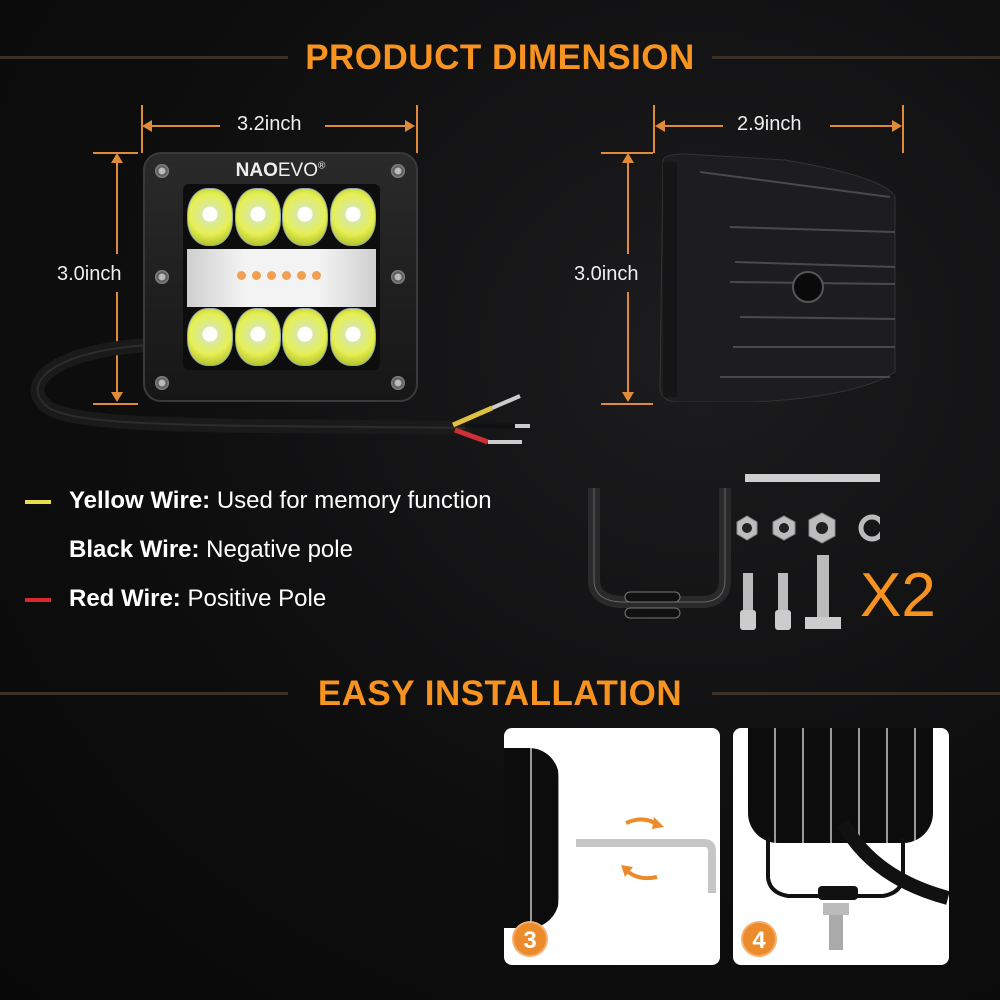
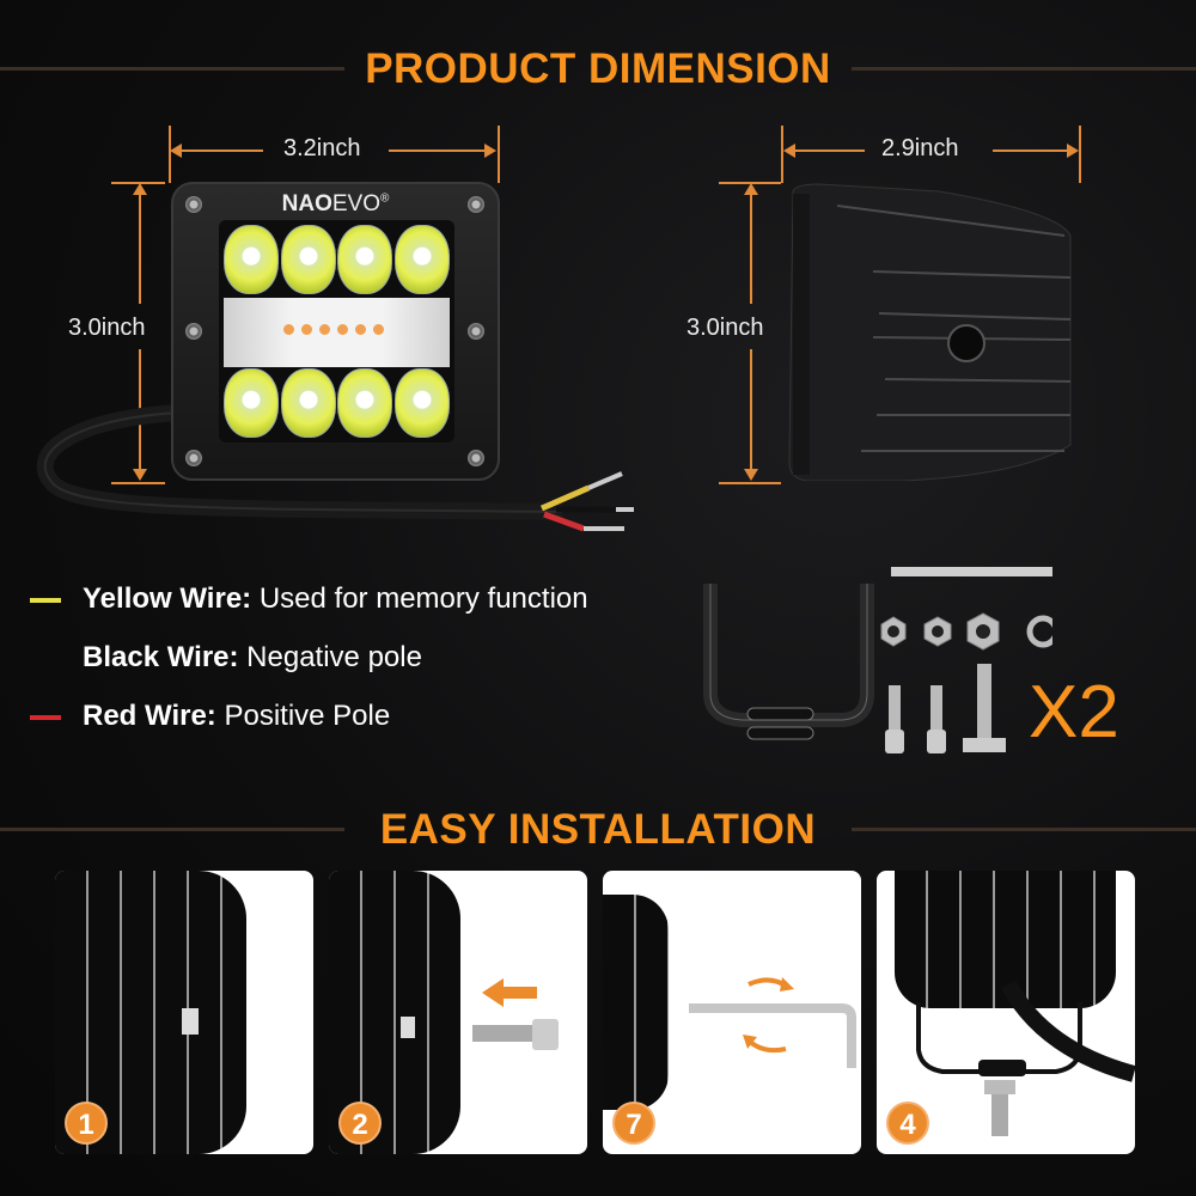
  PRODUCT DIMENSION
  3.2inch
  3.0inch
  NAOEVO®
  2.9inch
  3.0inch
  Yellow Wire: Used for memory function
  Black Wire: Negative pole
  Red Wire: Positive Pole
  X2
  EASY INSTALLATION
+ 1
+ 2
- 3
+ 7
  4
